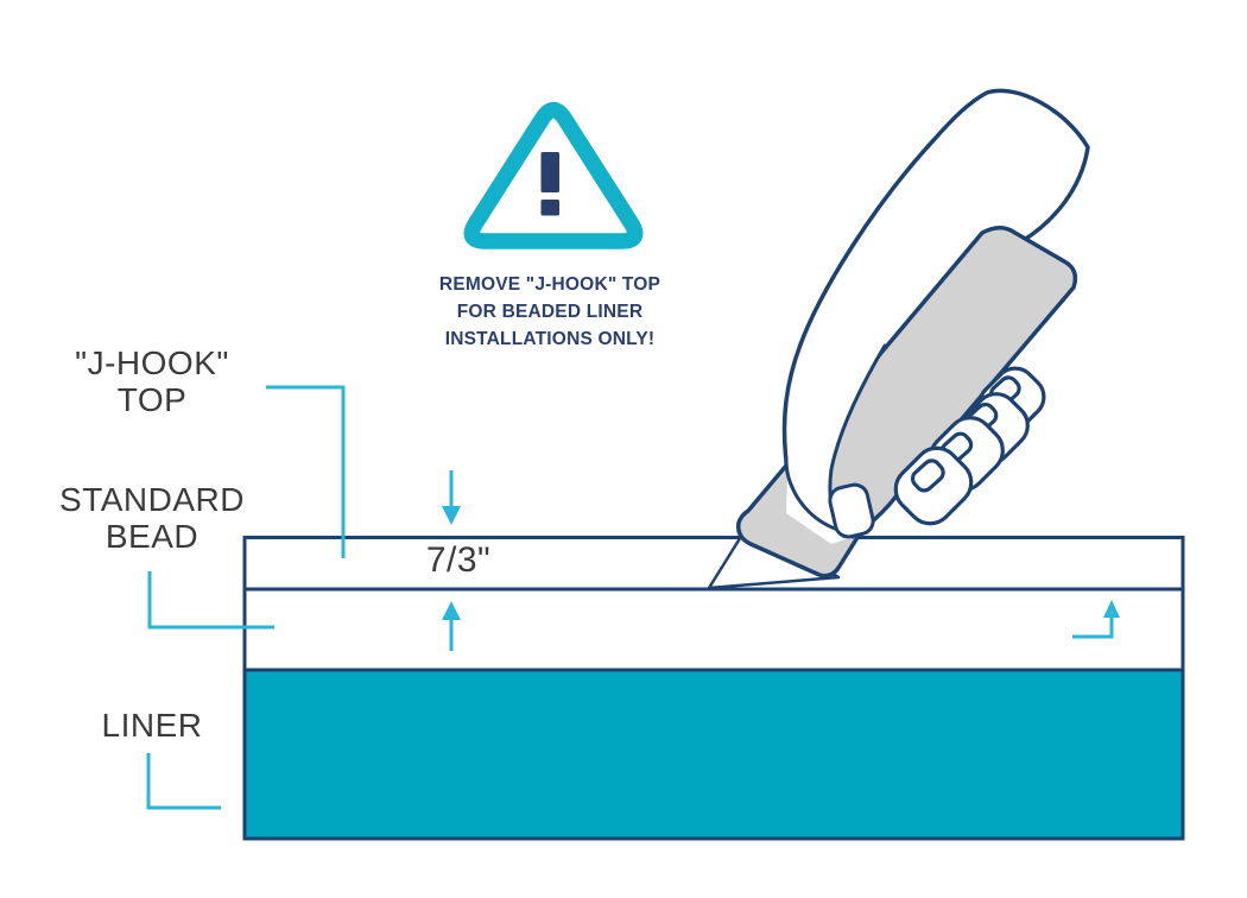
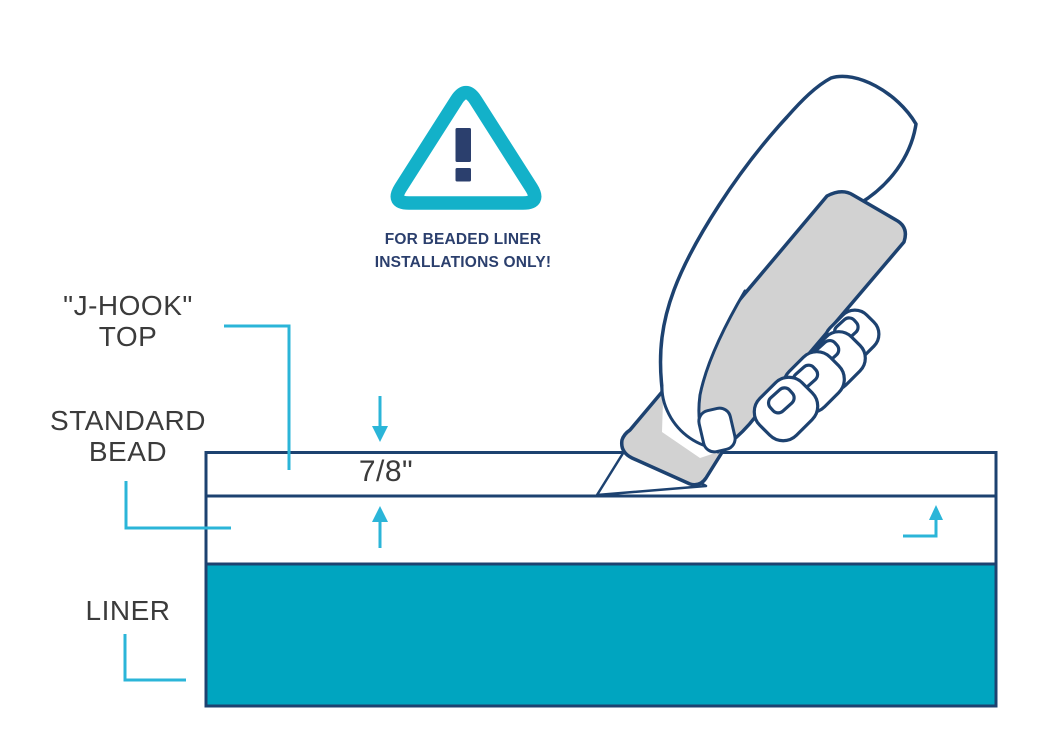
- REMOVE "J-HOOK" TOP
  FOR BEADED LINER
  INSTALLATIONS ONLY!
  "J-HOOK"
  TOP
  STANDARD
  BEAD
  LINER
- 7/3"
+ 7/8"
